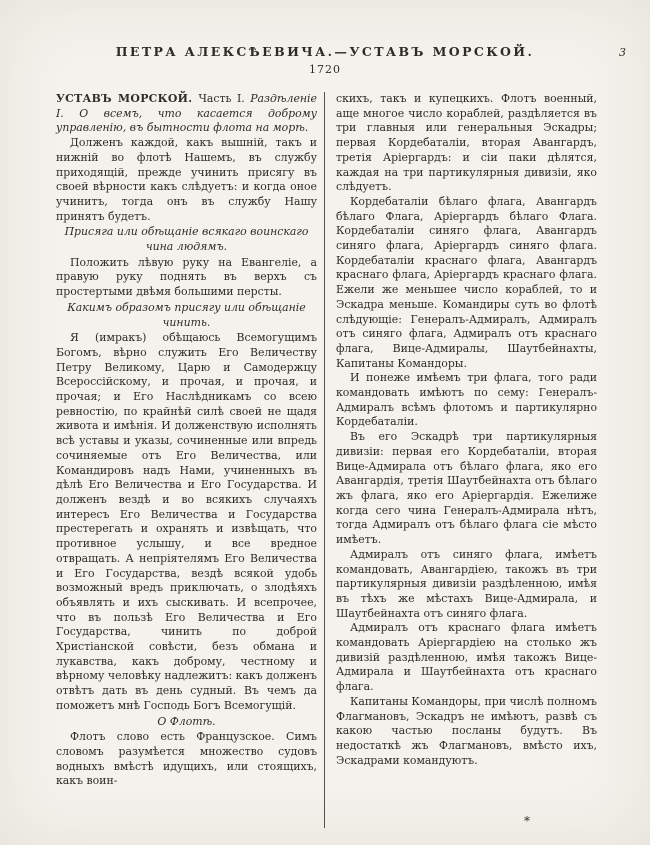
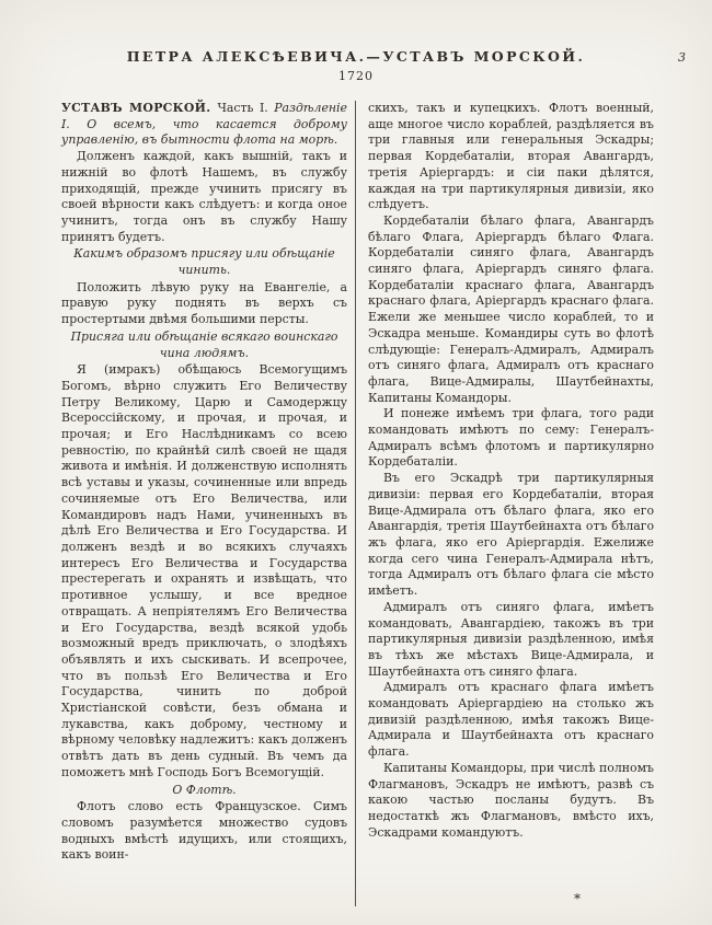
  ПЕТРА АЛЕКСѢЕВИЧА.—УСТАВЪ МОРСКОЙ.
  3
  1720
  УСТАВЪ МОРСКОЙ. Часть I. Раздѣленіе I. О всемъ, что касается доброму управленію, въ бытности флота на морѣ.
  Долженъ каждой, какъ вышній, такъ и нижній во флотѣ Нашемъ, въ службу приходящій, прежде учинить присягу въ своей вѣрности какъ слѣдуетъ: и когда оное учинитъ, тогда онъ въ службу Нашу принятъ будетъ.
- Присяга или обѣщаніе всякаго воинскаго чина людямъ.
+ Какимъ образомъ присягу или обѣщаніе чинить.
  Положить лѣвую руку на Евангеліе, а правую руку поднять въ верхъ съ простертыми двѣмя большими персты.
- Какимъ образомъ присягу или обѣщаніе чинить.
+ Присяга или обѣщаніе всякаго воинскаго чина людямъ.
  Я (имракъ) обѣщаюсь Всемогущимъ Богомъ, вѣрно служить Его Величеству Петру Великому, Царю и Самодержцу Всероссійскому, и прочая, и прочая, и прочая; и Его Наслѣдникамъ со всею ревностію, по крайнѣй силѣ своей не щадя живота и имѣнія. И долженствую исполнять всѣ уставы и указы, сочиненные или впредь сочиняемые отъ Его Величества, или Командировъ надъ Нами, учиненныхъ въ дѣлѣ Его Величества и Его Государства. И долженъ вездѣ и во всякихъ случаяхъ интересъ Его Величества и Государства престерегать и охранять и извѣщать, что противное услышу, и все вредное отвращать. А непріятелямъ Его Величества и Его Государства, вездѣ всякой удобь возможный вредъ приключать, о злодѣяхъ объявлять и ихъ сыскивать. И всепрочее, что въ пользѣ Его Величества и Его Государства, чинить по доброй Христіанской совѣсти, безъ обмана и лукавства, какъ доброму, честному и вѣрному человѣку надлежитъ: какъ долженъ отвѣтъ дать въ день судный. Въ чемъ да поможетъ мнѣ Господь Богъ Всемогущій.
  О Флотѣ.
  Флотъ слово есть Французское. Симъ словомъ разумѣется множество судовъ водныхъ вмѣстѣ идущихъ, или стоящихъ, какъ воин-
  скихъ, такъ и купецкихъ. Флотъ военный, аще многое число кораблей, раздѣляется въ три главныя или генеральныя Эскадры; первая Кордебаталіи, вторая Авангардъ, третія Аріергардъ: и сіи паки дѣлятся, каждая на три партикулярныя дивизіи, яко слѣдуетъ.
  Кордебаталіи бѣлаго флага, Авангардъ бѣлаго Флага, Аріергардъ бѣлаго Флага. Кордебаталіи синяго флага, Авангардъ синяго флага, Аріергардъ синяго флага. Кордебаталіи краснаго флага, Авангардъ краснаго флага, Аріергардъ краснаго флага. Ежели же меньшее число кораблей, то и Эскадра меньше. Командиры суть во флотѣ слѣдующіе: Генералъ-Адмиралъ, Адмиралъ отъ синяго флага, Адмиралъ отъ краснаго флага, Вице-Адмиралы, Шаутбейнахты, Капитаны Командоры.
  И понеже имѣемъ три флага, того ради командовать имѣютъ по сему: Генералъ-Адмиралъ всѣмъ флотомъ и партикулярно Кордебаталіи.
  Въ его Эскадрѣ три партикулярныя дивизіи: первая его Кордебаталіи, вторая Вице-Адмирала отъ бѣлаго флага, яко его Авангардія, третія Шаутбейнахта отъ бѣлаго жъ флага, яко его Аріергардія. Ежелиже когда сего чина Генералъ-Адмирала нѣтъ, тогда Адмиралъ отъ бѣлаго флага сіе мѣсто имѣетъ.
  Адмиралъ отъ синяго флага, имѣетъ командовать, Авангардіею, такожъ въ три партикулярныя дивизіи раздѣленною, имѣя въ тѣхъ же мѣстахъ Вице-Адмирала, и Шаутбейнахта отъ синяго флага.
  Адмиралъ отъ краснаго флага имѣетъ командовать Аріергардіею на столько жъ дивизій раздѣленною, имѣя такожъ Вице-Адмирала и Шаутбейнахта отъ краснаго флага.
  Капитаны Командоры, при числѣ полномъ Флагмановъ, Эскадръ не имѣютъ, развѣ съ какою частью посланы будутъ. Въ недостаткѣ жъ Флагмановъ, вмѣсто ихъ, Эскадрами командуютъ.
  *
